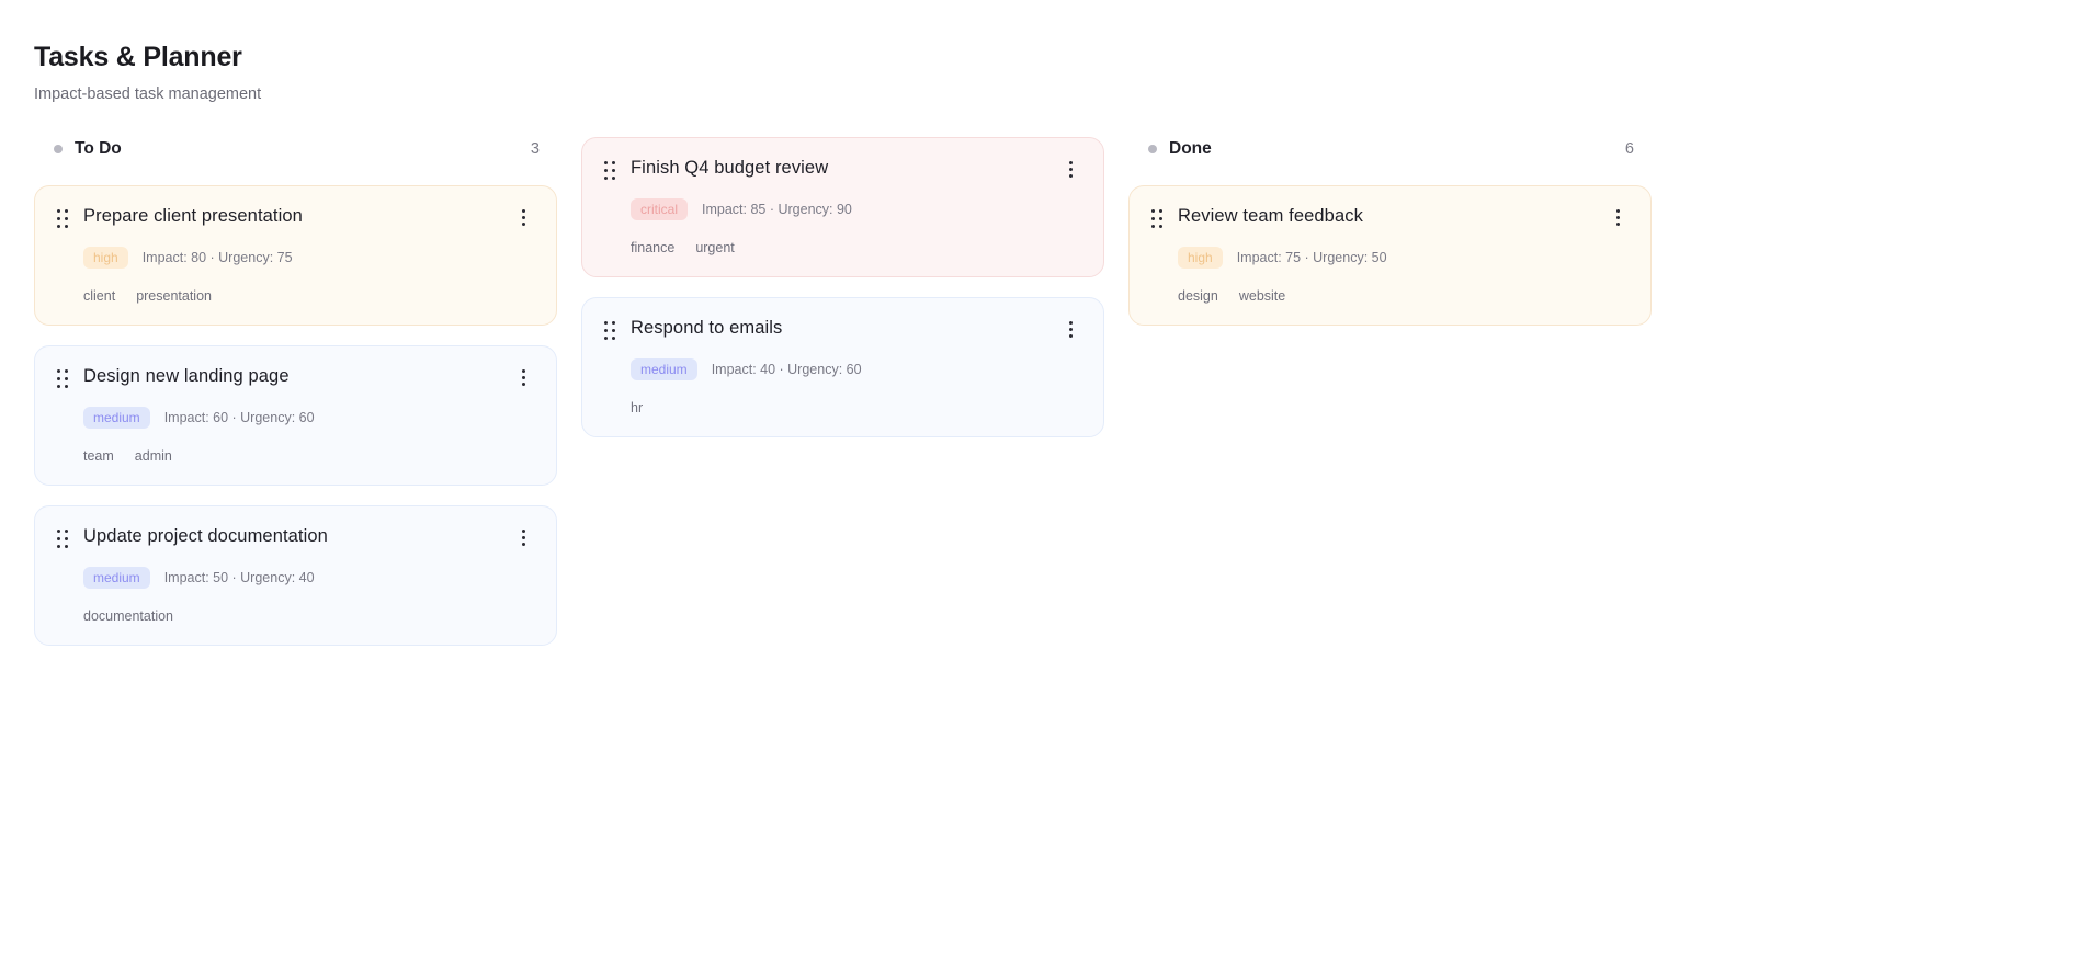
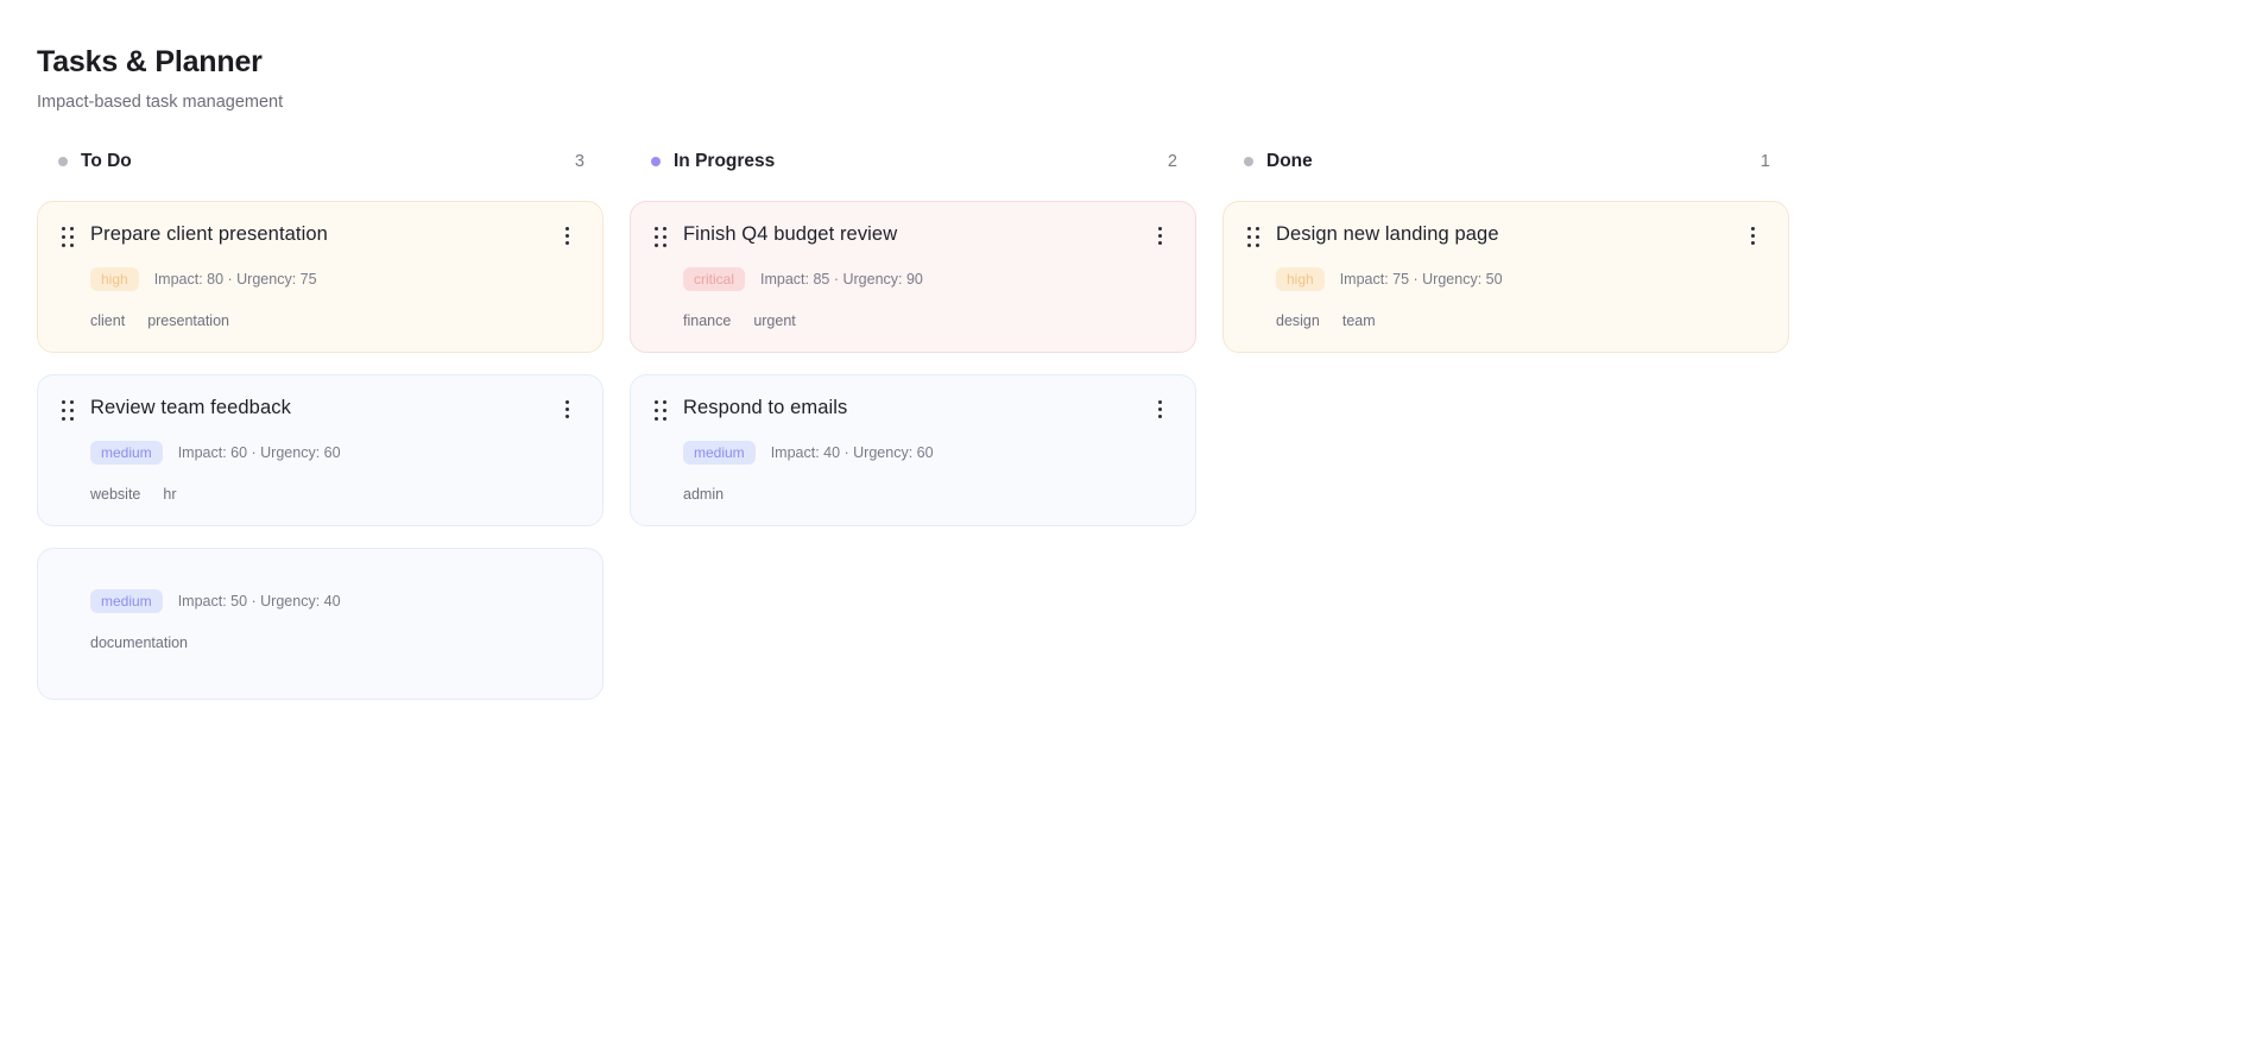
  Tasks & Planner
  Impact-based task management
  To Do
  3
  Prepare client presentation
  high
  Impact: 80 · Urgency: 75
  client
  presentation
- Design new landing page
+ Review team feedback
  medium
  Impact: 60 · Urgency: 60
- team
+ website
- admin
+ hr
- Update project documentation
  medium
  Impact: 50 · Urgency: 40
  documentation
+ In Progress
+ 2
  Finish Q4 budget review
  critical
  Impact: 85 · Urgency: 90
  finance
  urgent
  Respond to emails
  medium
  Impact: 40 · Urgency: 60
- hr
+ admin
  Done
- 6
+ 1
- Review team feedback
+ Design new landing page
  high
  Impact: 75 · Urgency: 50
  design
- website
+ team
